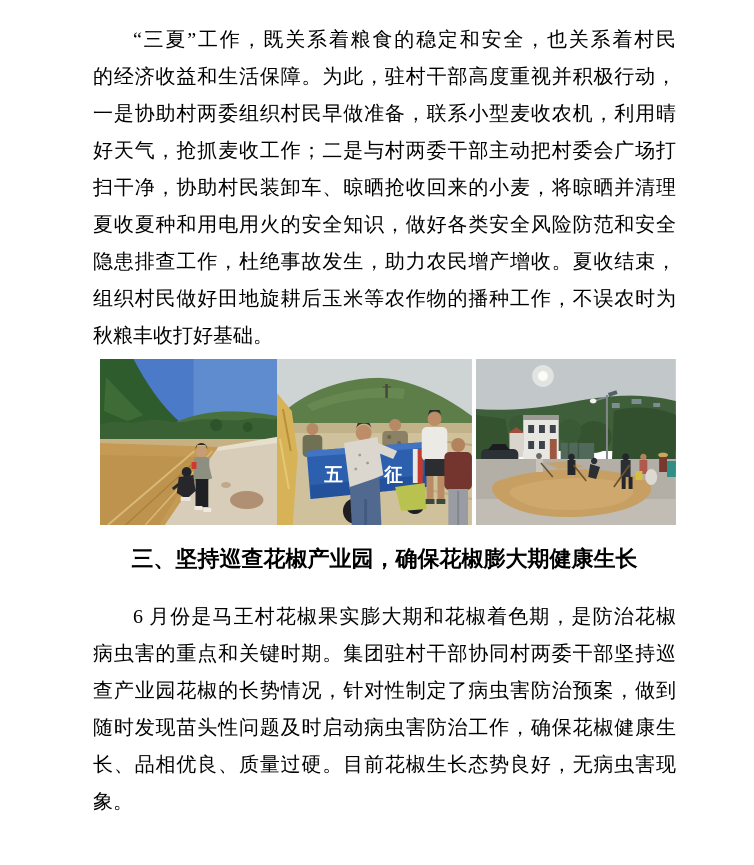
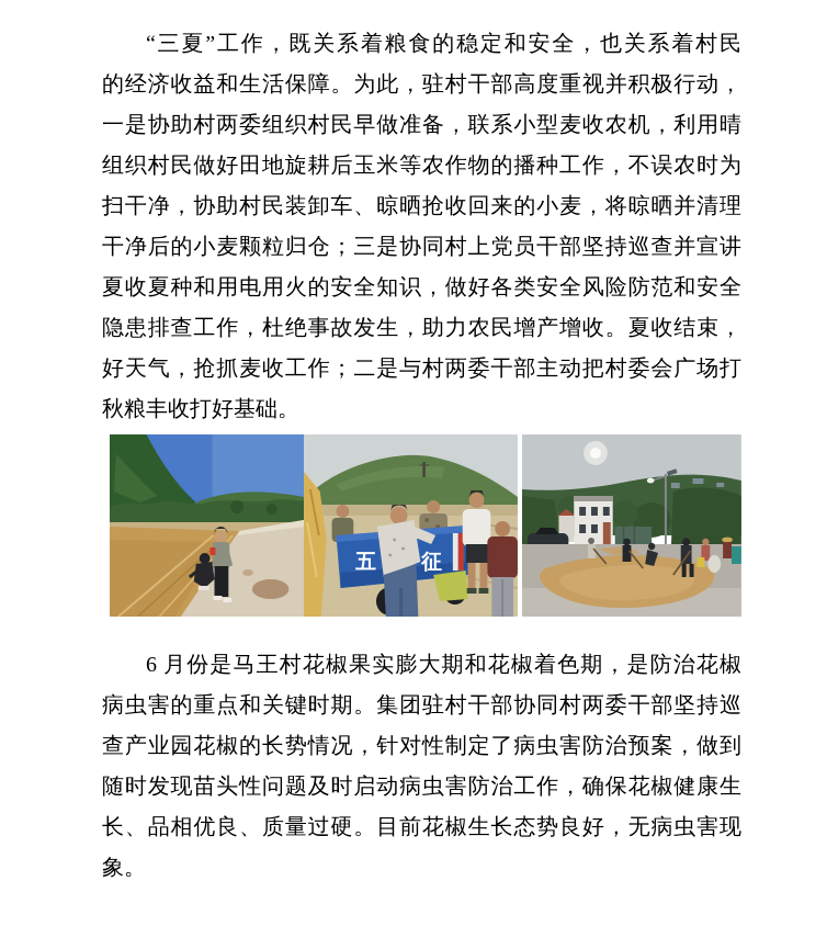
  “三夏”工作，既关系着粮食的稳定和安全，也关系着村民
  的经济收益和生活保障。为此，驻村干部高度重视并积极行动，
  一是协助村两委组织村民早做准备，联系小型麦收农机，利用晴
- 好天气，抢抓麦收工作；二是与村两委干部主动把村委会广场打
+ 组织村民做好田地旋耕后玉米等农作物的播种工作，不误农时为
  扫干净，协助村民装卸车、晾晒抢收回来的小麦，将晾晒并清理
+ 干净后的小麦颗粒归仓；三是协同村上党员干部坚持巡查并宣讲
  夏收夏种和用电用火的安全知识，做好各类安全风险防范和安全
  隐患排查工作，杜绝事故发生，助力农民增产增收。夏收结束，
- 组织村民做好田地旋耕后玉米等农作物的播种工作，不误农时为
+ 好天气，抢抓麦收工作；二是与村两委干部主动把村委会广场打
  秋粮丰收打好基础。
- 三、坚持巡查花椒产业园，确保花椒膨大期健康生长
  6 月份是马王村花椒果实膨大期和花椒着色期，是防治花椒
  病虫害的重点和关键时期。集团驻村干部协同村两委干部坚持巡
  查产业园花椒的长势情况，针对性制定了病虫害防治预案，做到
  随时发现苗头性问题及时启动病虫害防治工作，确保花椒健康生
  长、品相优良、质量过硬。目前花椒生长态势良好，无病虫害现
  象。
